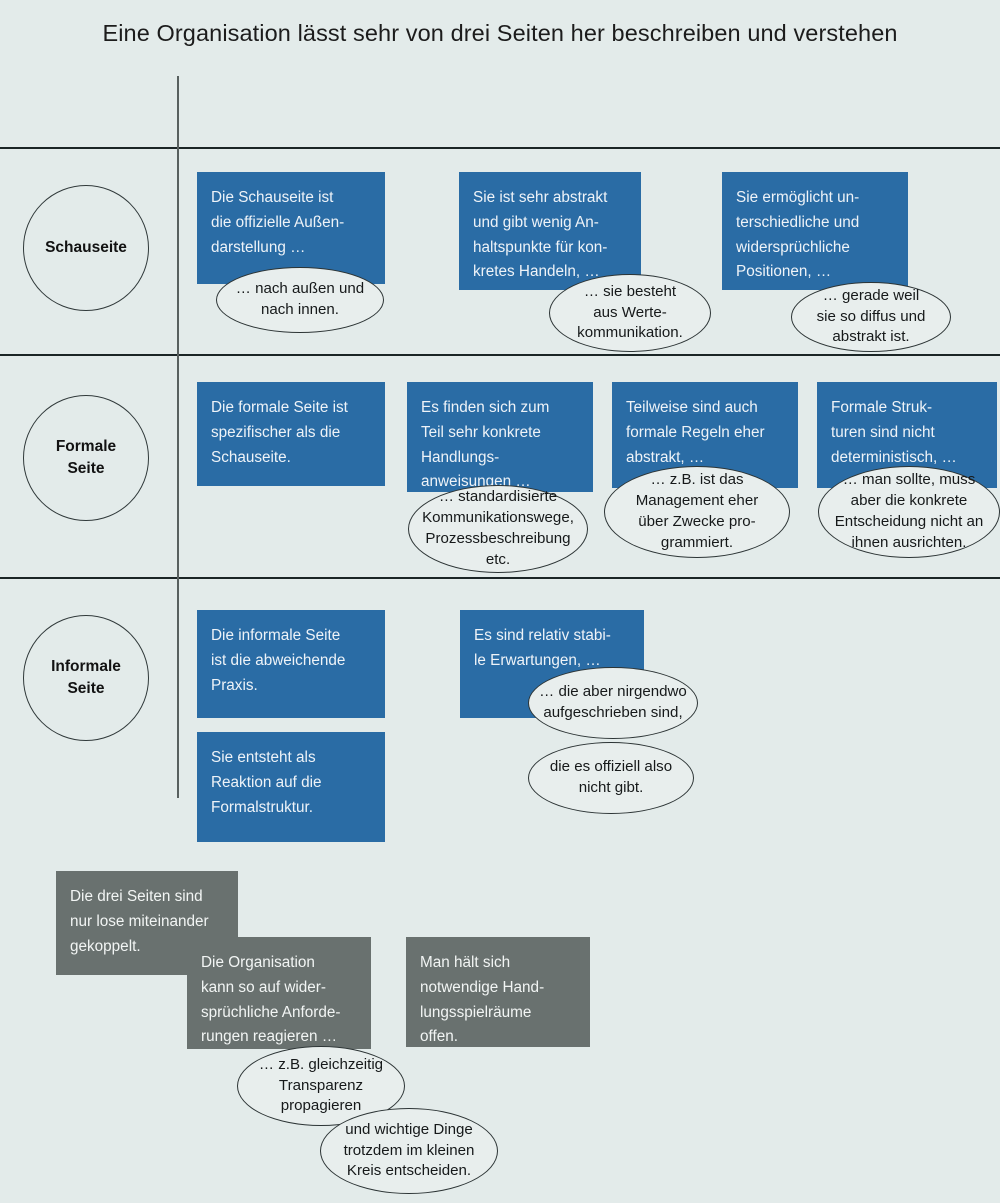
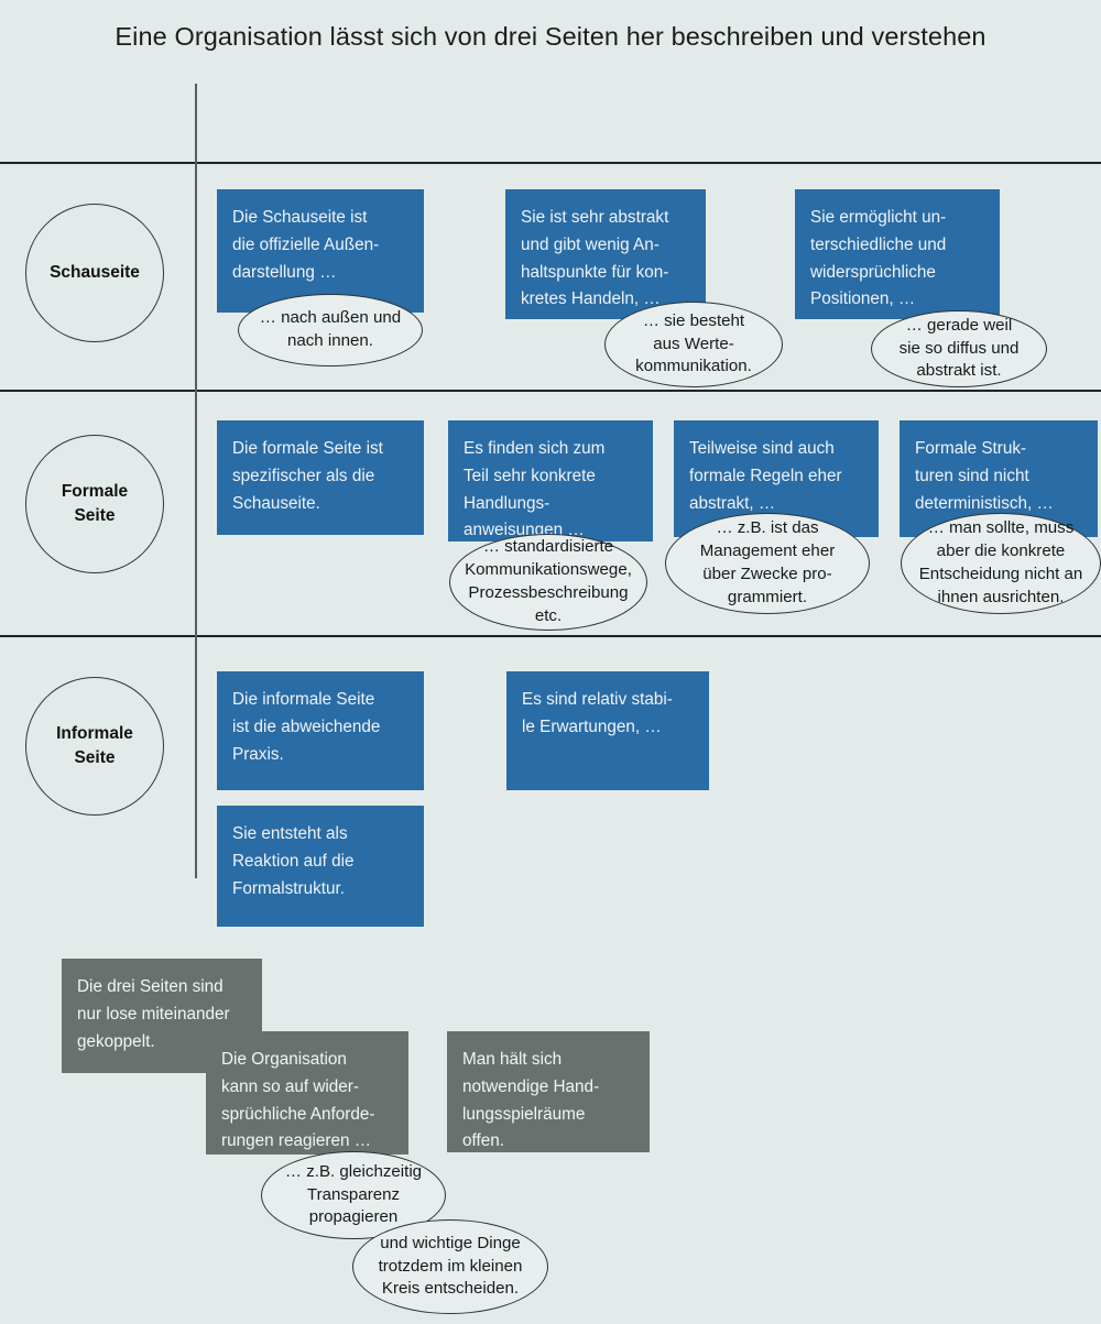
- Eine Organisation lässt sehr von drei Seiten her beschreiben und verstehen
+ Eine Organisation lässt sich von drei Seiten her beschreiben und verstehen
  Schauseite
  Die Schauseite ist
  die offizielle Außen-
  darstellung …
  Sie ist sehr abstrakt
  und gibt wenig An-
  haltspunkte für kon-
  kretes Handeln, …
  Sie ermöglicht un-
  terschiedliche und
  widersprüchliche
  Positionen, …
  … nach außen und
  nach innen.
  … sie besteht
  aus Werte-
  kommunikation.
  … gerade weil
  sie so diffus und
  abstrakt ist.
  Formale
  Seite
  Die formale Seite ist
  spezifischer als die
  Schauseite.
  Es finden sich zum
  Teil sehr konkrete
  Handlungs-
  anweisungen …
  Teilweise sind auch
  formale Regeln eher
  abstrakt, …
  Formale Struk-
  turen sind nicht
  deterministisch, …
  … standardisierte
  Kommunikationswege,
  Prozessbeschreibung
  etc.
  … z.B. ist das
  Management eher
  über Zwecke pro-
  grammiert.
  … man sollte, muss
  aber die konkrete
  Entscheidung nicht an
  ihnen ausrichten.
  Informale
  Seite
  Die informale Seite
  ist die abweichende
  Praxis.
  Sie entsteht als
  Reaktion auf die
  Formalstruktur.
  Es sind relativ stabi-
  le Erwartungen, …
- … die aber nirgendwo
- aufgeschrieben sind,
- die es offiziell also
- nicht gibt.
  Die drei Seiten sind
  nur lose miteinander
  gekoppelt.
  Die Organisation
  kann so auf wider-
  sprüchliche Anforde-
  rungen reagieren …
  Man hält sich
  notwendige Hand-
  lungsspielräume
  offen.
  … z.B. gleichzeitig
  Transparenz
  propagieren
  und wichtige Dinge
  trotzdem im kleinen
  Kreis entscheiden.
